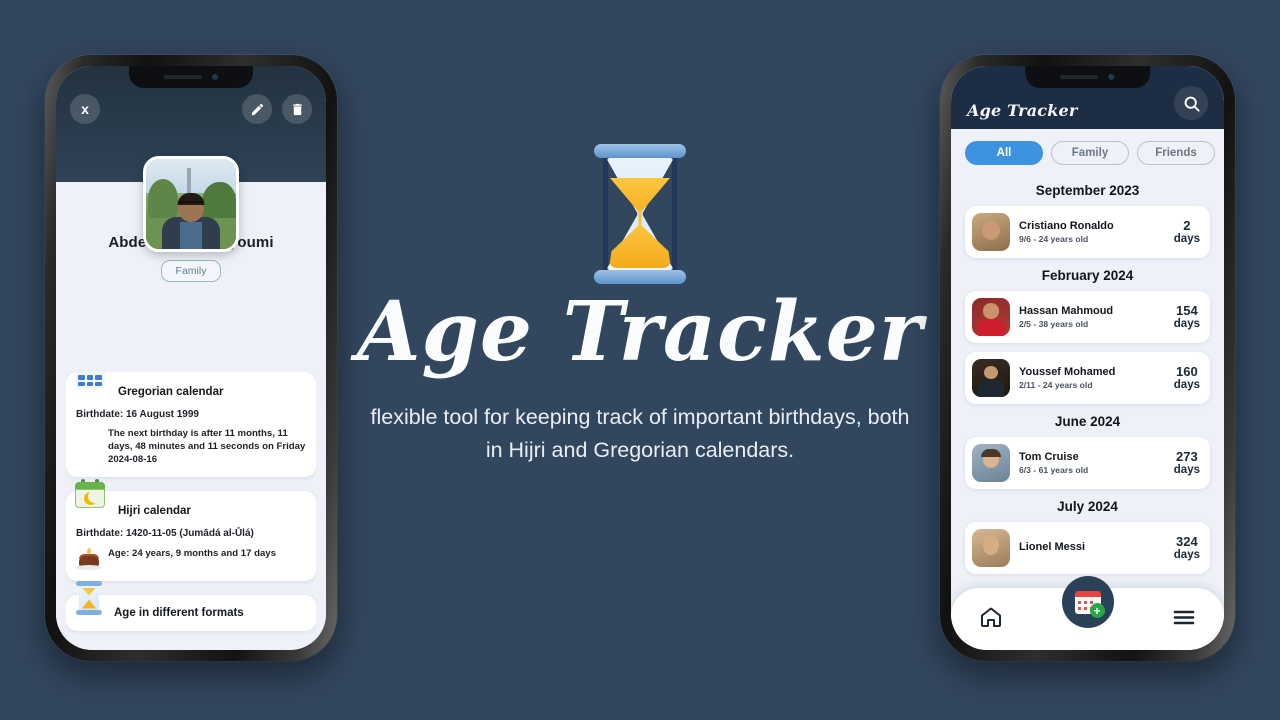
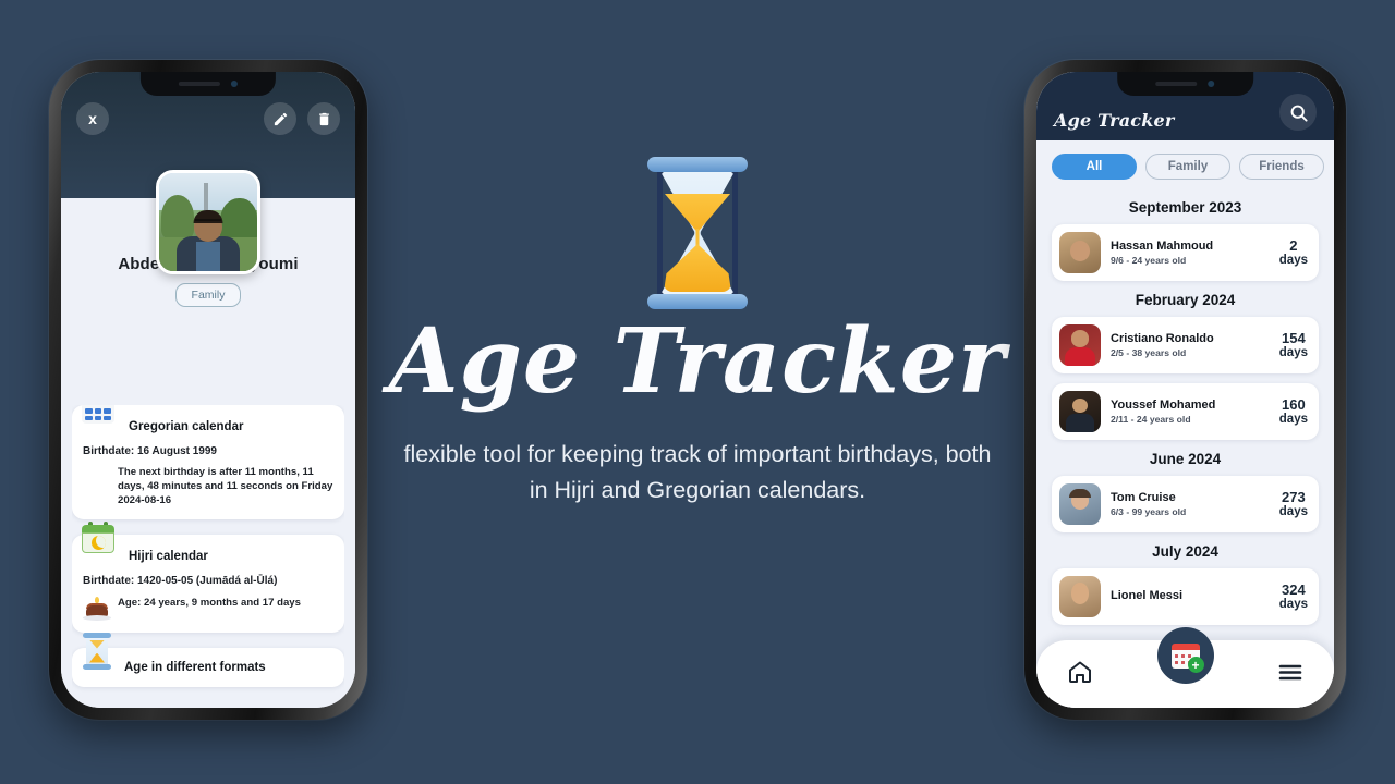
  x
  Family
  Gregorian calendar
  Birthdate: 16 August 1999
  The next birthday is after 11 months, 11 days, 48 minutes and 11 seconds on Friday 2024-08-16
  Hijri calendar
- Birthdate: 1420-11-05 (Jumādá al-Ūlá)
+ Birthdate: 1420-05-05 (Jumādá al-Ūlá)
  Age: 24 years, 9 months and 17 days
  Age in different formats
  Age Tracker
  flexible tool for keeping track of important birthdays, both in Hijri and Gregorian calendars.
  Age Tracker
  All
  Family
  Friends
  September 2023
- Cristiano Ronaldo
+ Hassan Mahmoud
  9/6 - 24 years old
  2
  days
  February 2024
- Hassan Mahmoud
+ Cristiano Ronaldo
  2/5 - 38 years old
  154
  days
  Youssef Mohamed
  2/11 - 24 years old
  160
  days
  June 2024
  Tom Cruise
- 6/3 - 61 years old
+ 6/3 - 99 years old
  273
  days
  July 2024
  Lionel Messi
  324
  days
  +
